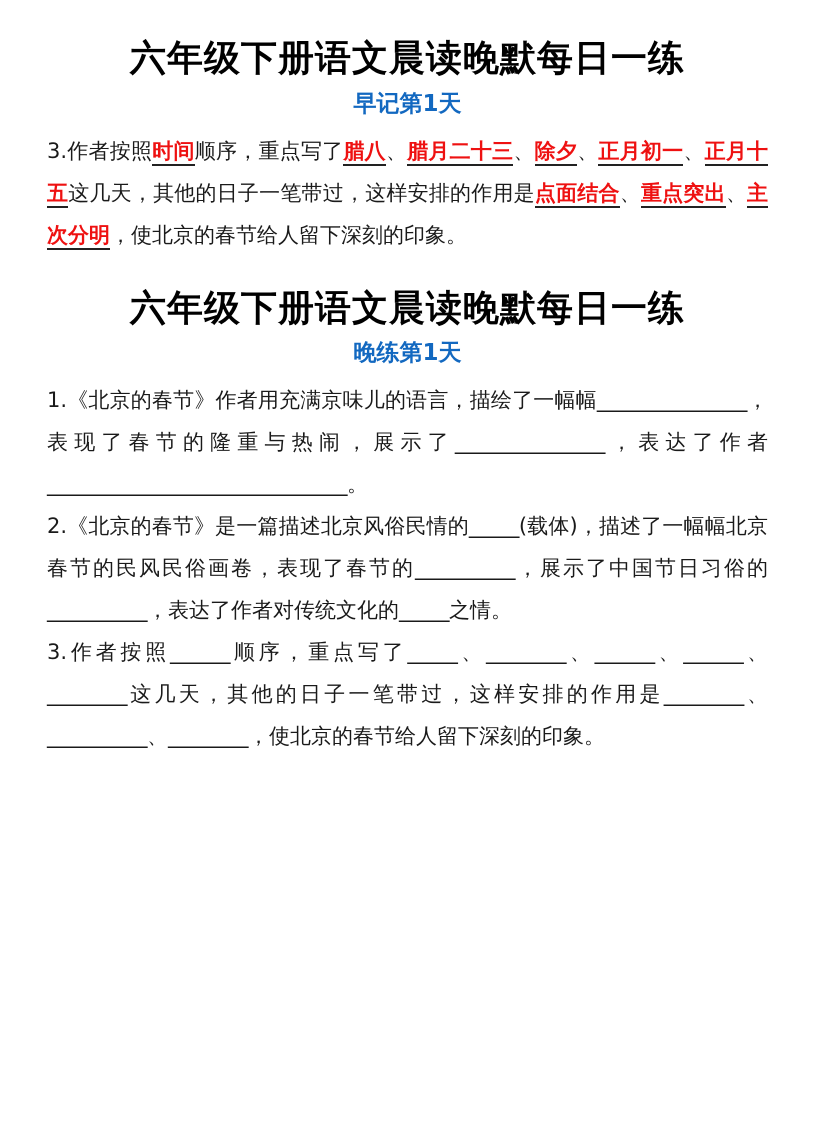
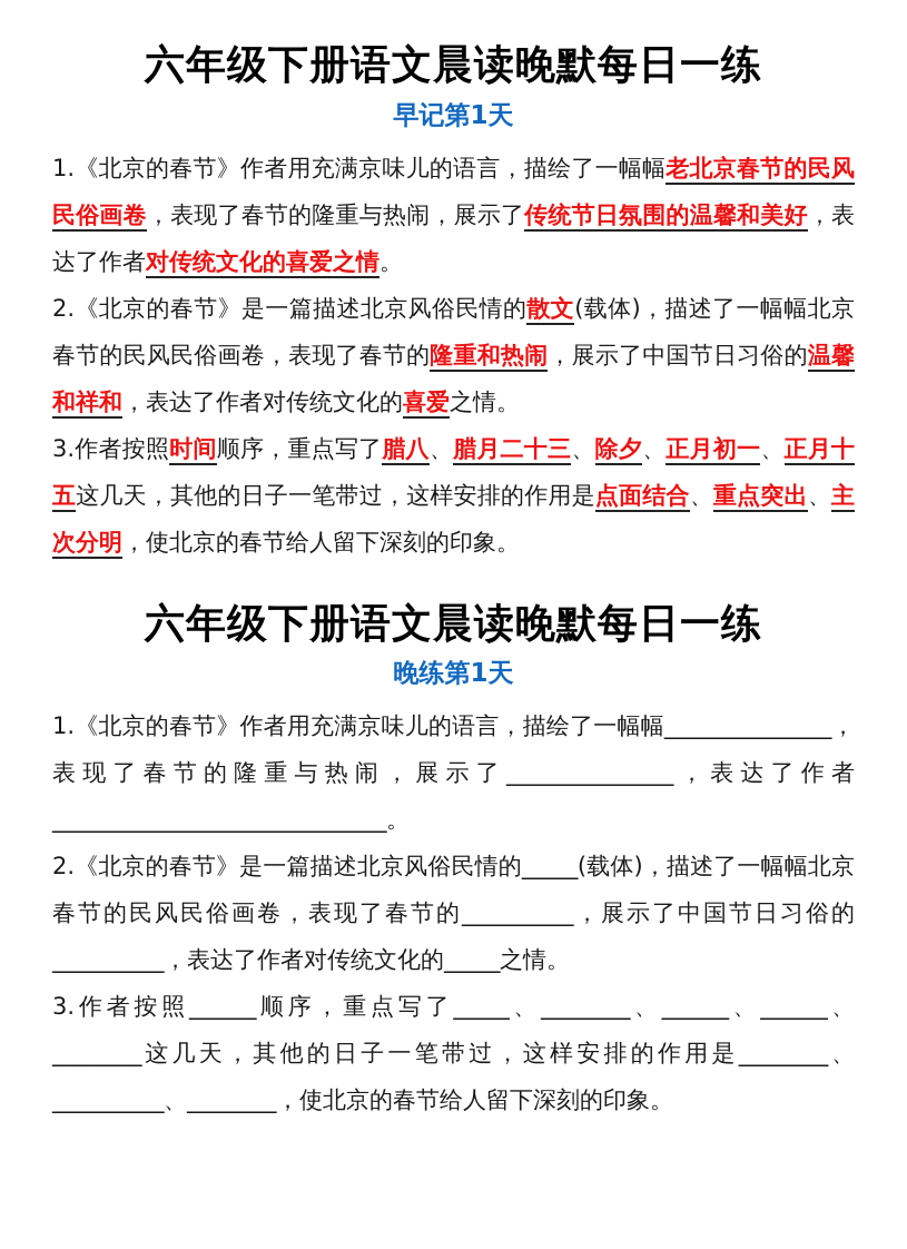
  六年级下册语文晨读晚默每日一练
  早记第1天
+ 1.《北京的春节》作者用充满京味儿的语言，描绘了一幅幅老北京春节的民风民俗画卷，表现了春节的隆重与热闹，展示了传统节日氛围的温馨和美好，表达了作者对传统文化的喜爱之情。
+ 2.《北京的春节》是一篇描述北京风俗民情的散文(载体)，描述了一幅幅北京春节的民风民俗画卷，表现了春节的隆重和热闹，展示了中国节日习俗的温馨和祥和，表达了作者对传统文化的喜爱之情。
  3.作者按照时间顺序，重点写了腊八、腊月二十三、除夕、正月初一、正月十五这几天，其他的日子一笔带过，这样安排的作用是点面结合、重点突出、主次分明，使北京的春节给人留下深刻的印象。
  六年级下册语文晨读晚默每日一练
  晚练第1天
  1.《北京的春节》作者用充满京味儿的语言，描绘了一幅幅_______________，表现了春节的隆重与热闹，展示了_______________，表达了作者______________________________。
  2.《北京的春节》是一篇描述北京风俗民情的_____(载体)，描述了一幅幅北京春节的民风民俗画卷，表现了春节的__________，展示了中国节日习俗的__________，表达了作者对传统文化的_____之情。
  3.作者按照______顺序，重点写了_____、________、______、______、________这几天，其他的日子一笔带过，这样安排的作用是________、__________、________，使北京的春节给人留下深刻的印象。
